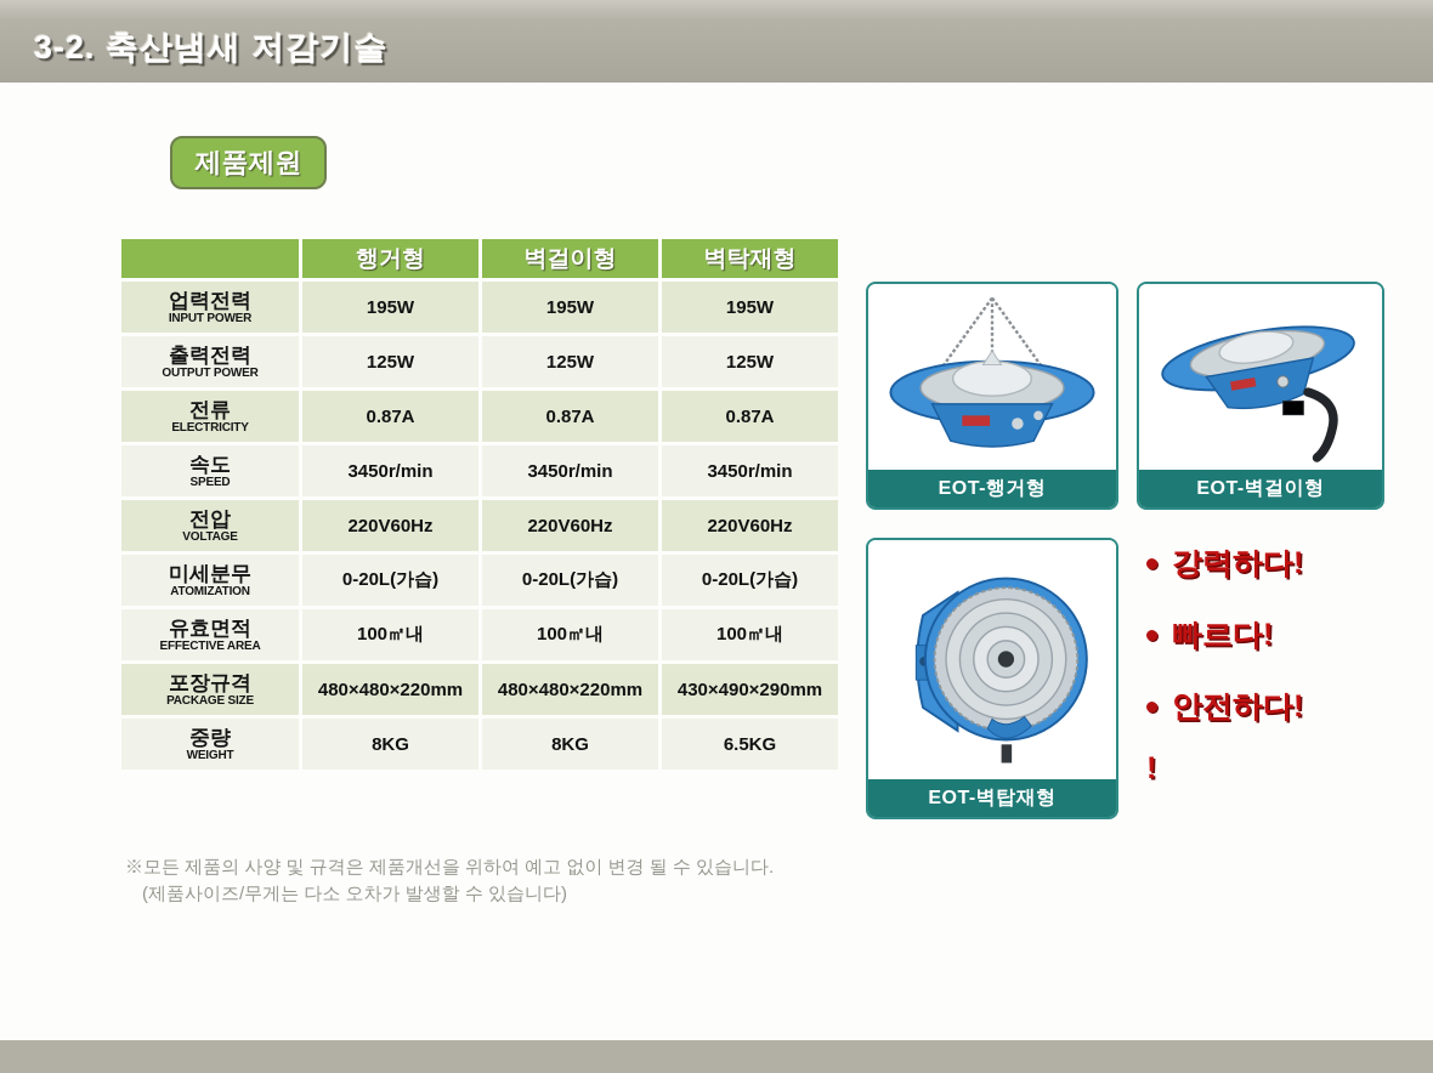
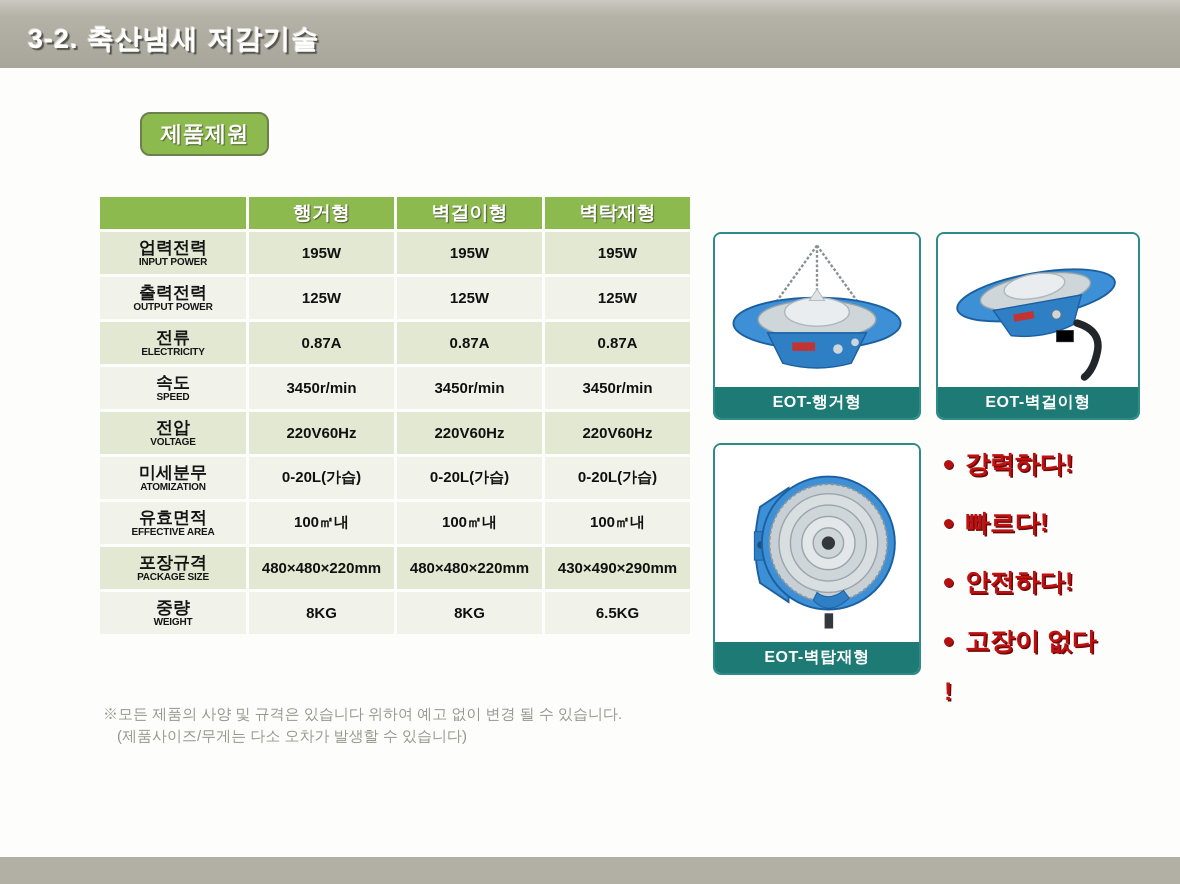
  3-2. 축산냄새 저감기술
  제품제원
  	행거형	벽걸이형	벽탁재형
  업력전력INPUT POWER	195W	195W	195W
  출력전력OUTPUT POWER	125W	125W	125W
  전류ELECTRICITY	0.87A	0.87A	0.87A
  속도SPEED	3450r/min	3450r/min	3450r/min
  전압VOLTAGE	220V60Hz	220V60Hz	220V60Hz
  미세분무ATOMIZATION	0-20L(가습)	0-20L(가습)	0-20L(가습)
  유효면적EFFECTIVE AREA	100㎡내	100㎡내	100㎡내
  포장규격PACKAGE SIZE	480×480×220mm	480×480×220mm	430×490×290mm
  중량WEIGHT	8KG	8KG	6.5KG
- ※모든 제품의 사양 및 규격은 제품개선을 위하여 예고 없이 변경 될 수 있습니다.
+ ※모든 제품의 사양 및 규격은 있습니다 위하여 예고 없이 변경 될 수 있습니다.
  (제품사이즈/무게는 다소 오차가 발생할 수 있습니다)
  EOT-행거형
  EOT-벽걸이형
  EOT-벽탑재형
  강력하다!
  빠르다!
  안전하다!
+ 고장이 없다
  !
